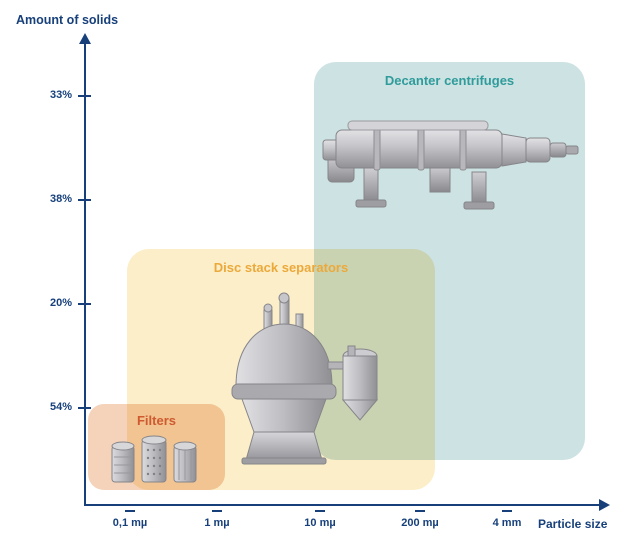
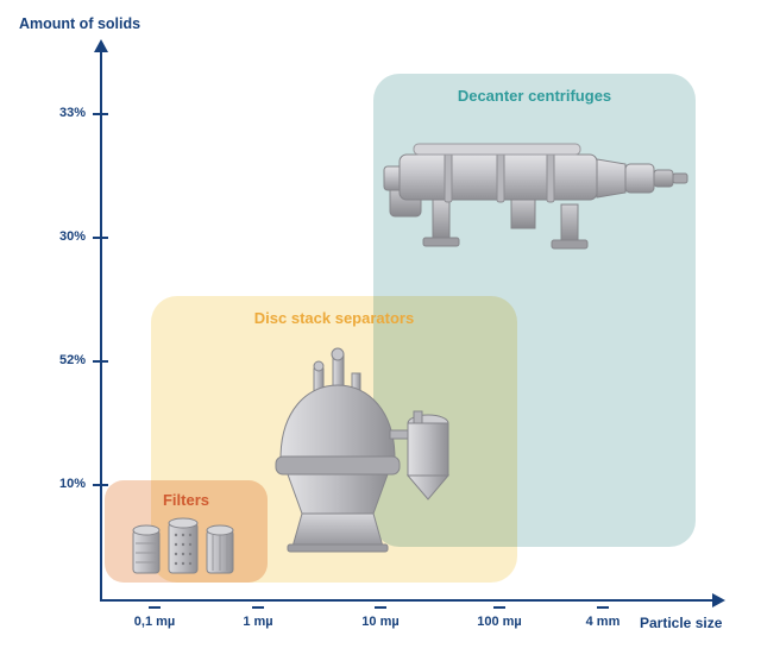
  Decanter centrifuges
  Disc stack separators
  Filters
  Amount of solids
  Particle size
  33%
- 38%
+ 30%
- 20%
+ 52%
- 54%
+ 10%
  0,1 mµ
  1 mµ
  10 mµ
- 200 mµ
+ 100 mµ
  4 mm
